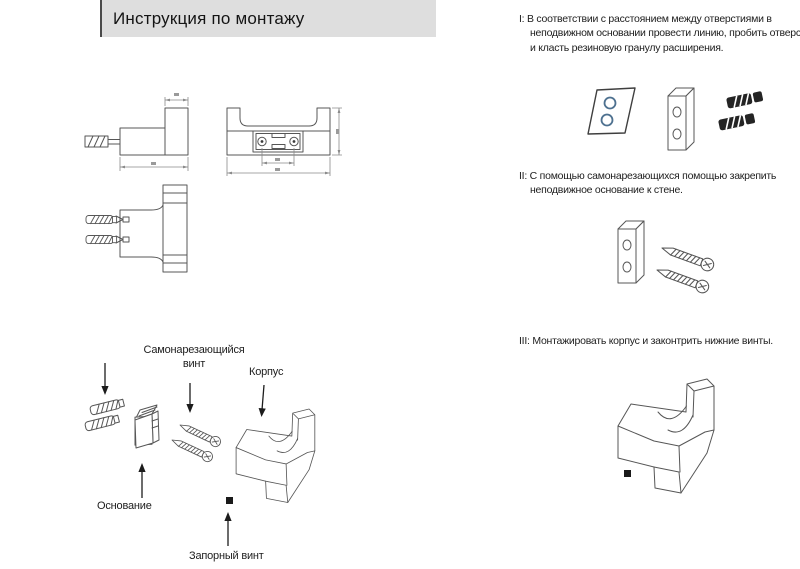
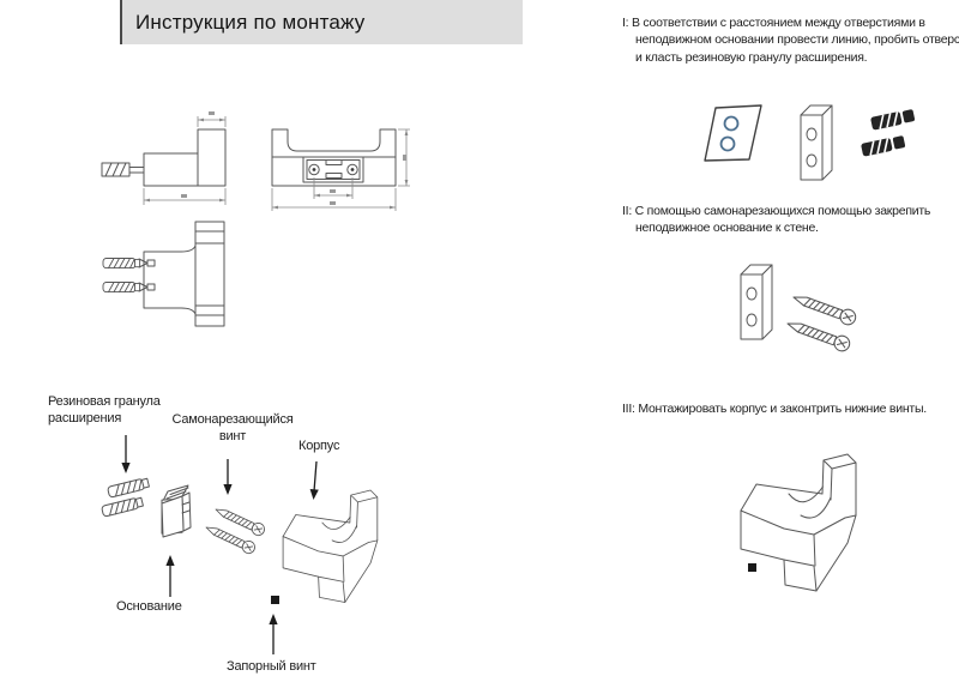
  Инструкция по монтажу
+ Резиновая гранула расширения
  Самонарезающийся винт
  Корпус
  Основание
  Запорный винт
  I: В соответствии с расстоянием между отверстиями в неподвижном основании провести линию, пробить отверс и класть резиновую гранулу расширения.
  II: С помощью самонарезающихся помощью закрепить неподвижное основание к стене.
  III: Монтажировать корпус и законтрить нижние винты.
